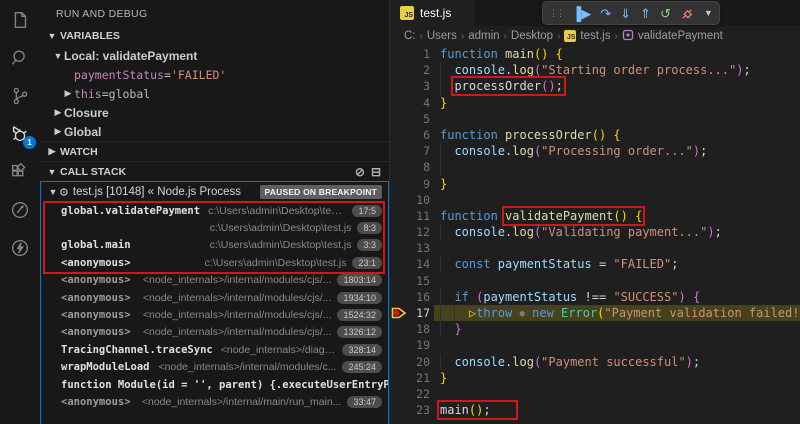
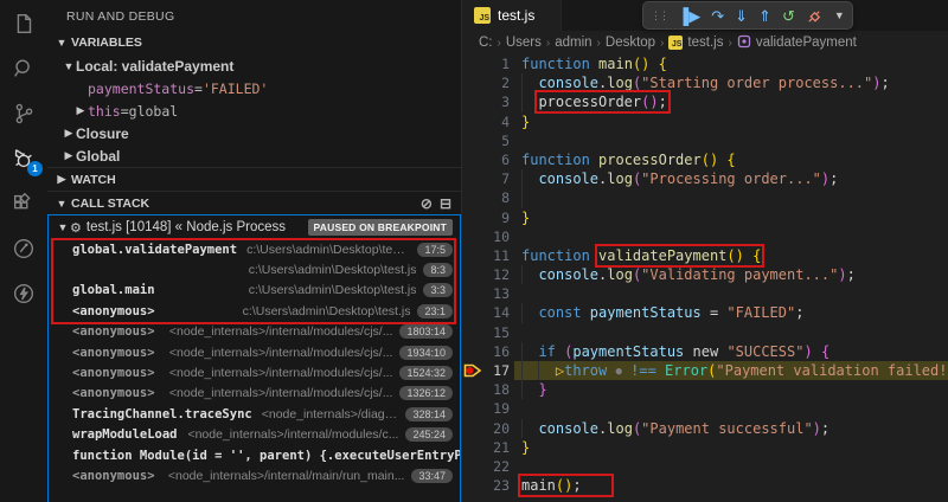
  1
  RUN AND DEBUG
  ▼
  VARIABLES
  ▼
  Local: validatePayment
  paymentStatus
  =
  'FAILED'
  ▶
  this
  =
  global
  ▶
  Closure
  ▶
  Global
  ▶
  WATCH
  ▼
  CALL STACK
  ⊘
  ⊟
  ▼
  ⚙
  test.js [10148] « Node.js Process
  PAUSED ON BREAKPOINT
  global.validatePayment
  c:\Users\admin\Desktop\test.j
  17:5
  c:\Users\admin\Desktop\test.js
  8:3
  global.main
  c:\Users\admin\Desktop\test.js
  3:3
  <anonymous>
  c:\Users\admin\Desktop\test.js
  23:1
  <anonymous>
  <node_internals>/internal/modules/cjs/...
  1803:14
  <anonymous>
  <node_internals>/internal/modules/cjs/...
  1934:10
  <anonymous>
  <node_internals>/internal/modules/cjs/...
  1524:32
  <anonymous>
  <node_internals>/internal/modules/cjs/...
  1326:12
  TracingChannel.traceSync
  <node_internals>/diagn..
  328:14
  wrapModuleLoad
  <node_internals>/internal/modules/c...
  245:24
  function Module(id = '', parent) {.executeUserEntryP
  <anonymous>
  <node_internals>/internal/main/run_main...
  33:47
  test.js
  ⋮⋮
  ▐▶
  ↷
  ⇓
  ⇑
  ↺
  ▼
  C:
  ›
  Users
  ›
  admin
  ›
  Desktop
  ›
  test.js
  ›
  validatePayment
  1
  function main() {
  2
  console.log("Starting order process...");
  3
  processOrder();
  4
  }
  5
  6
  function processOrder() {
  7
  console.log("Processing order...");
  8
  9
  }
  10
  11
  function validatePayment() {
  12
  console.log("Validating payment...");
  13
  14
  const paymentStatus = "FAILED";
  15
  16
- if (paymentStatus !== "SUCCESS") {
+ if (paymentStatus new "SUCCESS") {
  17
- ▷throw ● new Error("Payment validation failed!
+ ▷throw ● !== Error("Payment validation failed!
  18
  }
  19
  20
  console.log("Payment successful");
  21
  }
  22
  23
  main();
